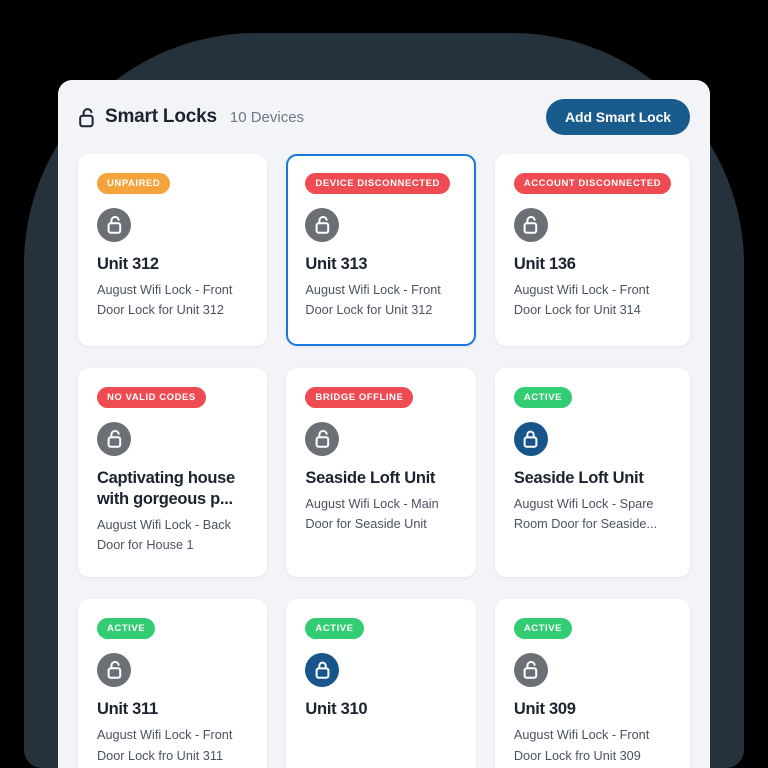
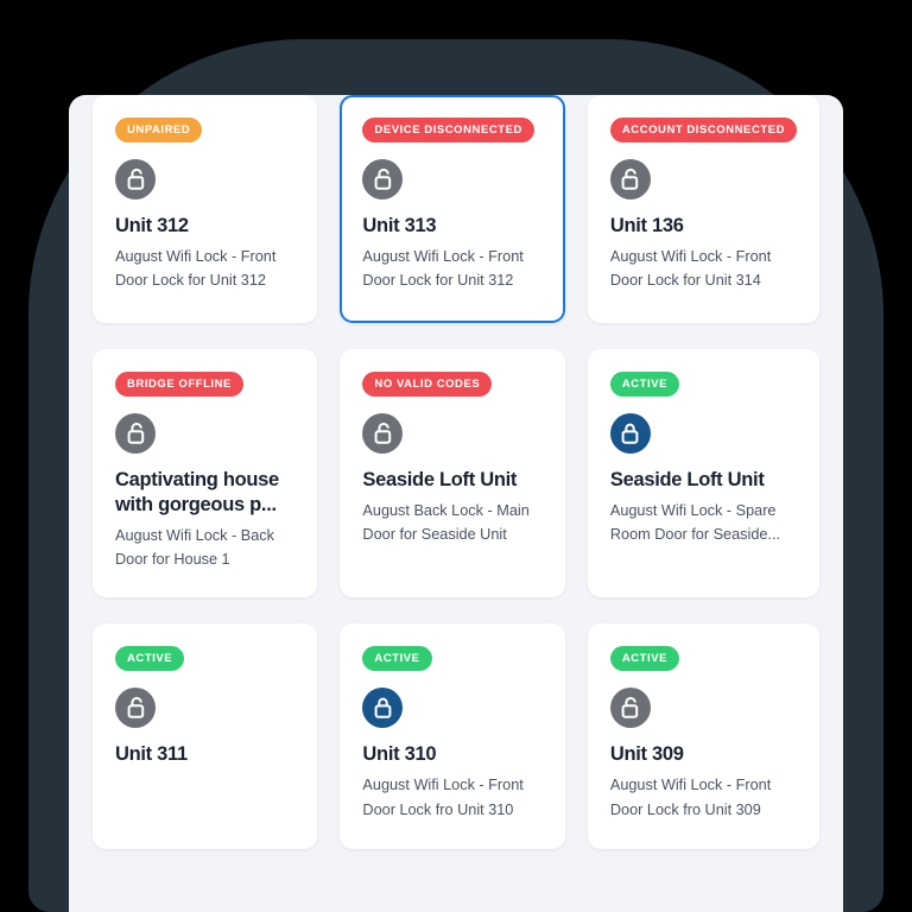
- Smart Locks
- 10 Devices
- Add Smart Lock
  UNPAIRED
  Unit 312
  August Wifi Lock - Front Door Lock for Unit 312
  DEVICE DISCONNECTED
  Unit 313
  August Wifi Lock - Front Door Lock for Unit 312
  ACCOUNT DISCONNECTED
  Unit 136
  August Wifi Lock - Front Door Lock for Unit 314
- NO VALID CODES
+ BRIDGE OFFLINE
  Captivating house with gorgeous p...
  August Wifi Lock - Back Door for House 1
- BRIDGE OFFLINE
+ NO VALID CODES
  Seaside Loft Unit
- August Wifi Lock - Main Door for Seaside Unit
+ August Back Lock - Main Door for Seaside Unit
  ACTIVE
  Seaside Loft Unit
  August Wifi Lock - Spare Room Door for Seaside...
  ACTIVE
  Unit 311
- August Wifi Lock - Front Door Lock fro Unit 311
  ACTIVE
  Unit 310
+ August Wifi Lock - Front Door Lock fro Unit 310
  ACTIVE
  Unit 309
  August Wifi Lock - Front Door Lock fro Unit 309
